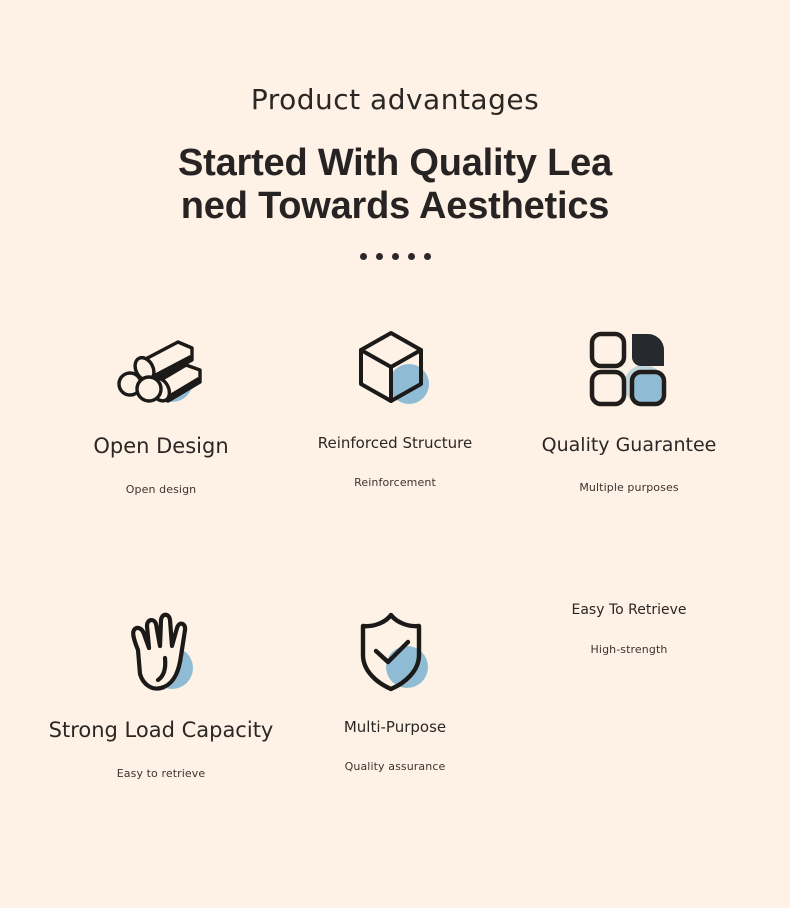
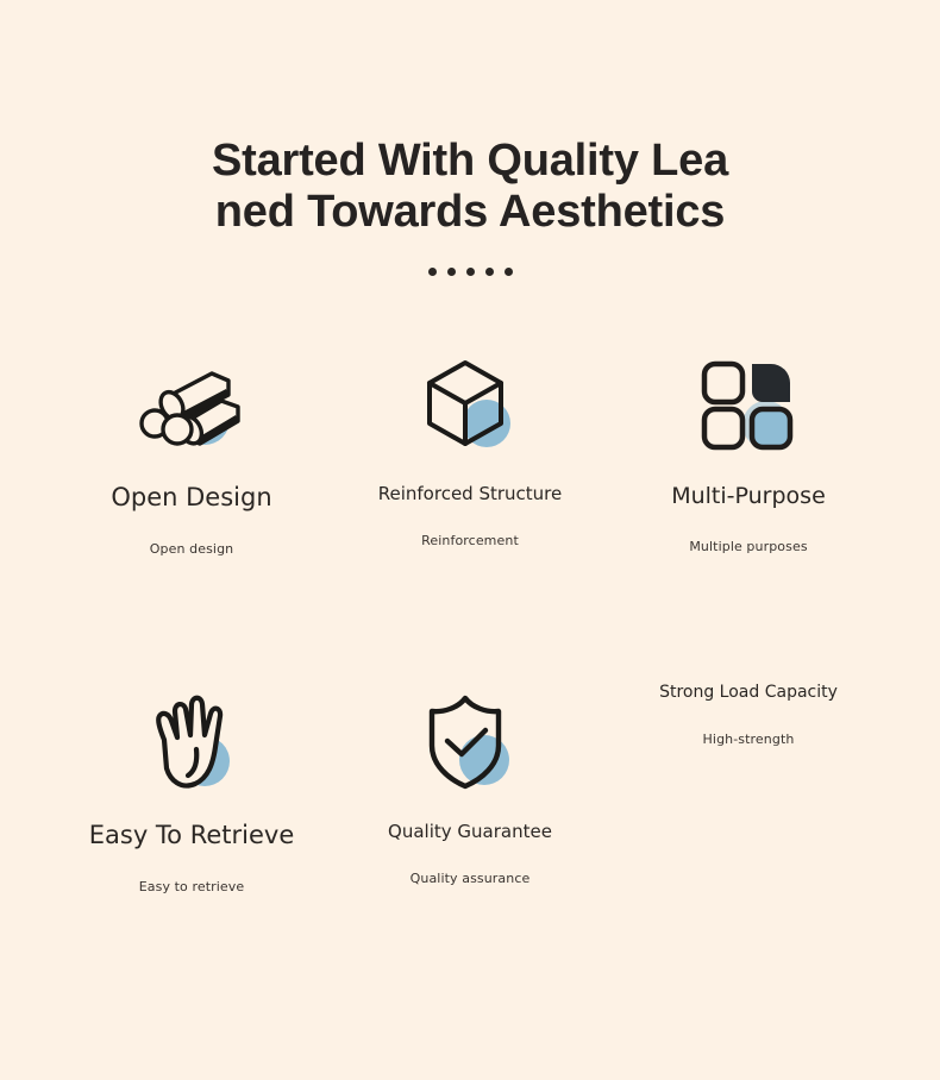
- Product advantages
  Started With Quality Lea
  ned Towards Aesthetics
  Open Design
  Open design
  Reinforced Structure
  Reinforcement
- Quality Guarantee
+ Multi-Purpose
  Multiple purposes
- Strong Load Capacity
+ Easy To Retrieve
  Easy to retrieve
- Multi-Purpose
+ Quality Guarantee
  Quality assurance
- Easy To Retrieve
+ Strong Load Capacity
  High-strength
